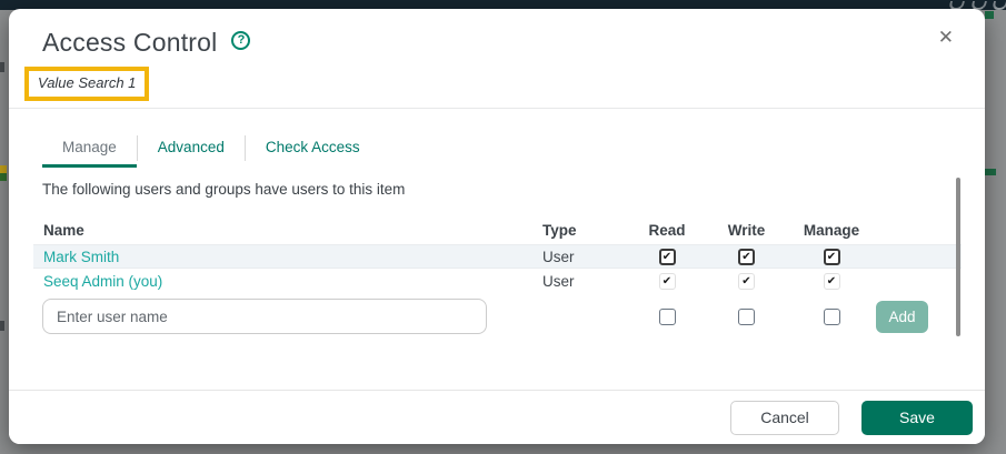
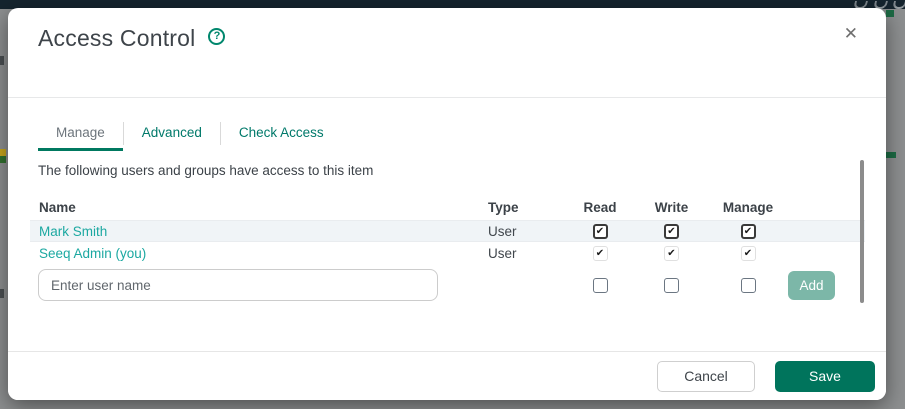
  ✕
  Access Control
  ?
- Value Search 1
  Manage
  Advanced
  Check Access
- The following users and groups have users to this item
+ The following users and groups have access to this item
  Name
  Type
  Read
  Write
  Manage
  Mark Smith
  User
  ✔
  ✔
  ✔
  Seeq Admin (you)
  User
  ✔
  ✔
  ✔
  Enter user name
  Add
  Cancel
  Save
